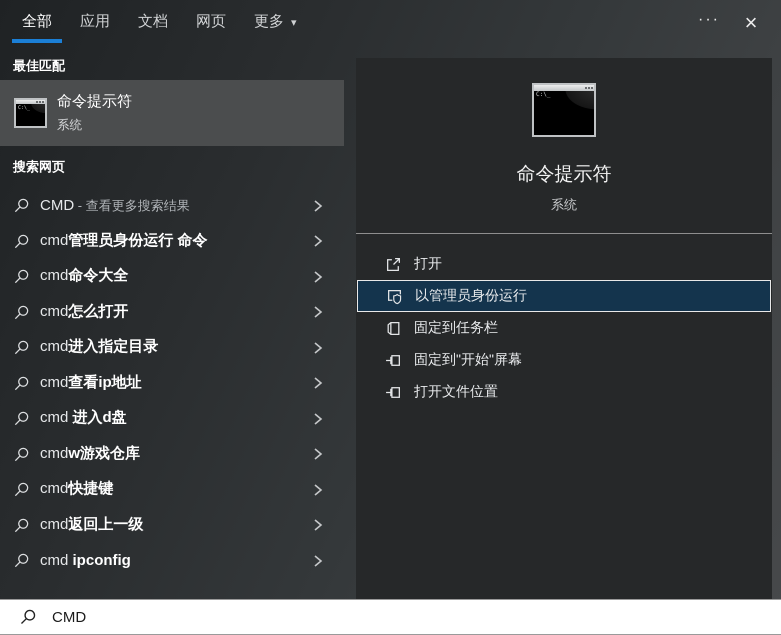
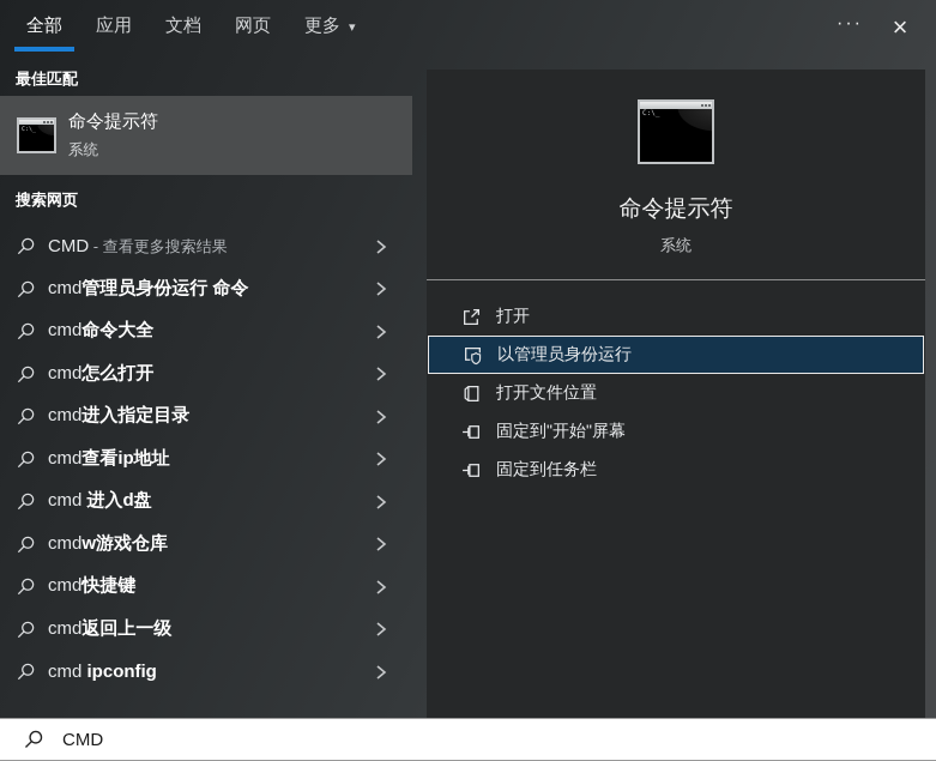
  全部
  应用
  文档
  网页
  更多
  ▾
  ···
  ×
  最佳匹配
  命令提示符
  系统
  搜索网页
  CMD - 查看更多搜索结果
  cmd管理员身份运行 命令
  cmd命令大全
  cmd怎么打开
  cmd进入指定目录
  cmd查看ip地址
  cmd 进入d盘
  cmdw游戏仓库
  cmd快捷键
  cmd返回上一级
  cmd ipconfig
  命令提示符
  系统
  打开
  以管理员身份运行
- 固定到任务栏
+ 打开文件位置
  固定到"开始"屏幕
- 打开文件位置
+ 固定到任务栏
  CMD
